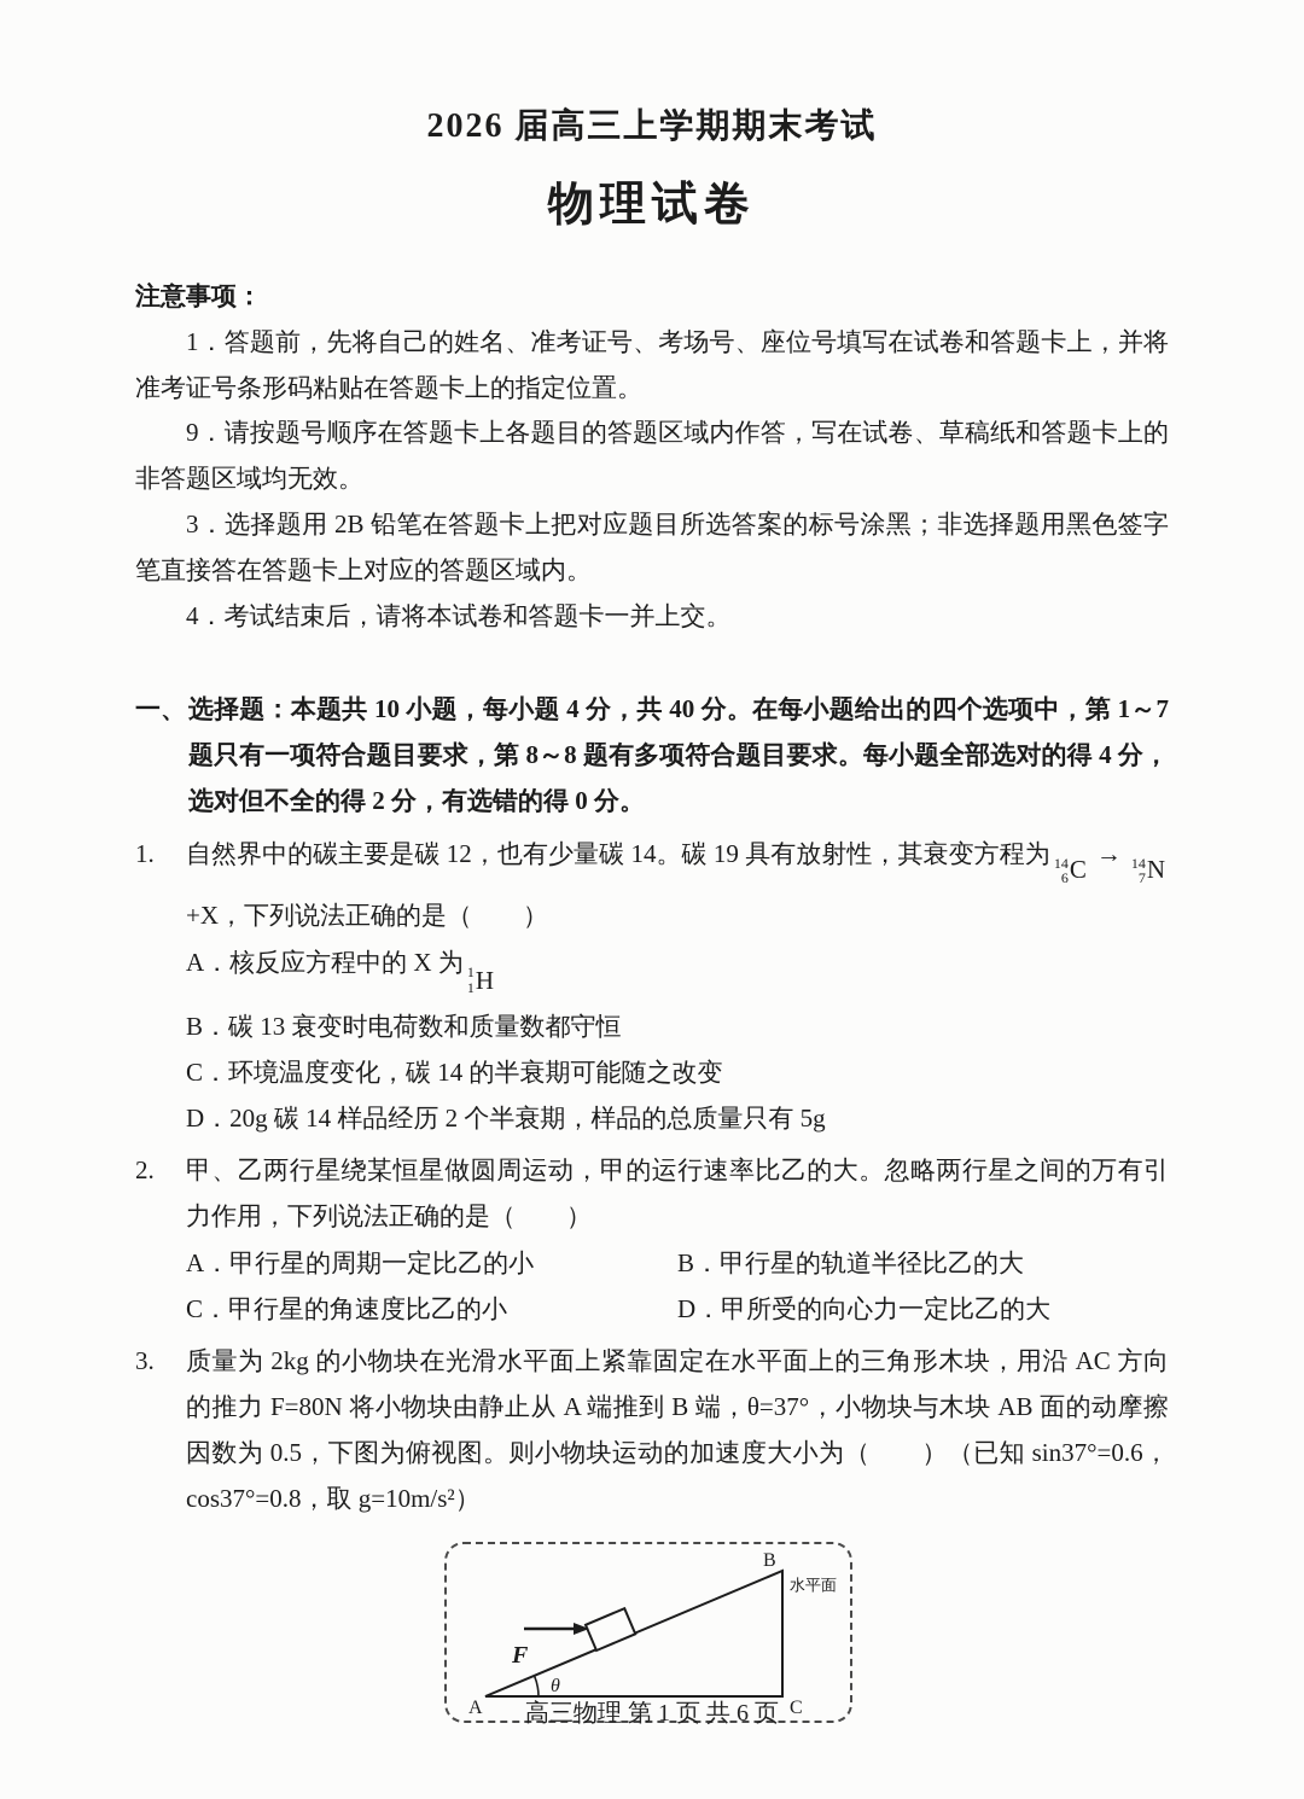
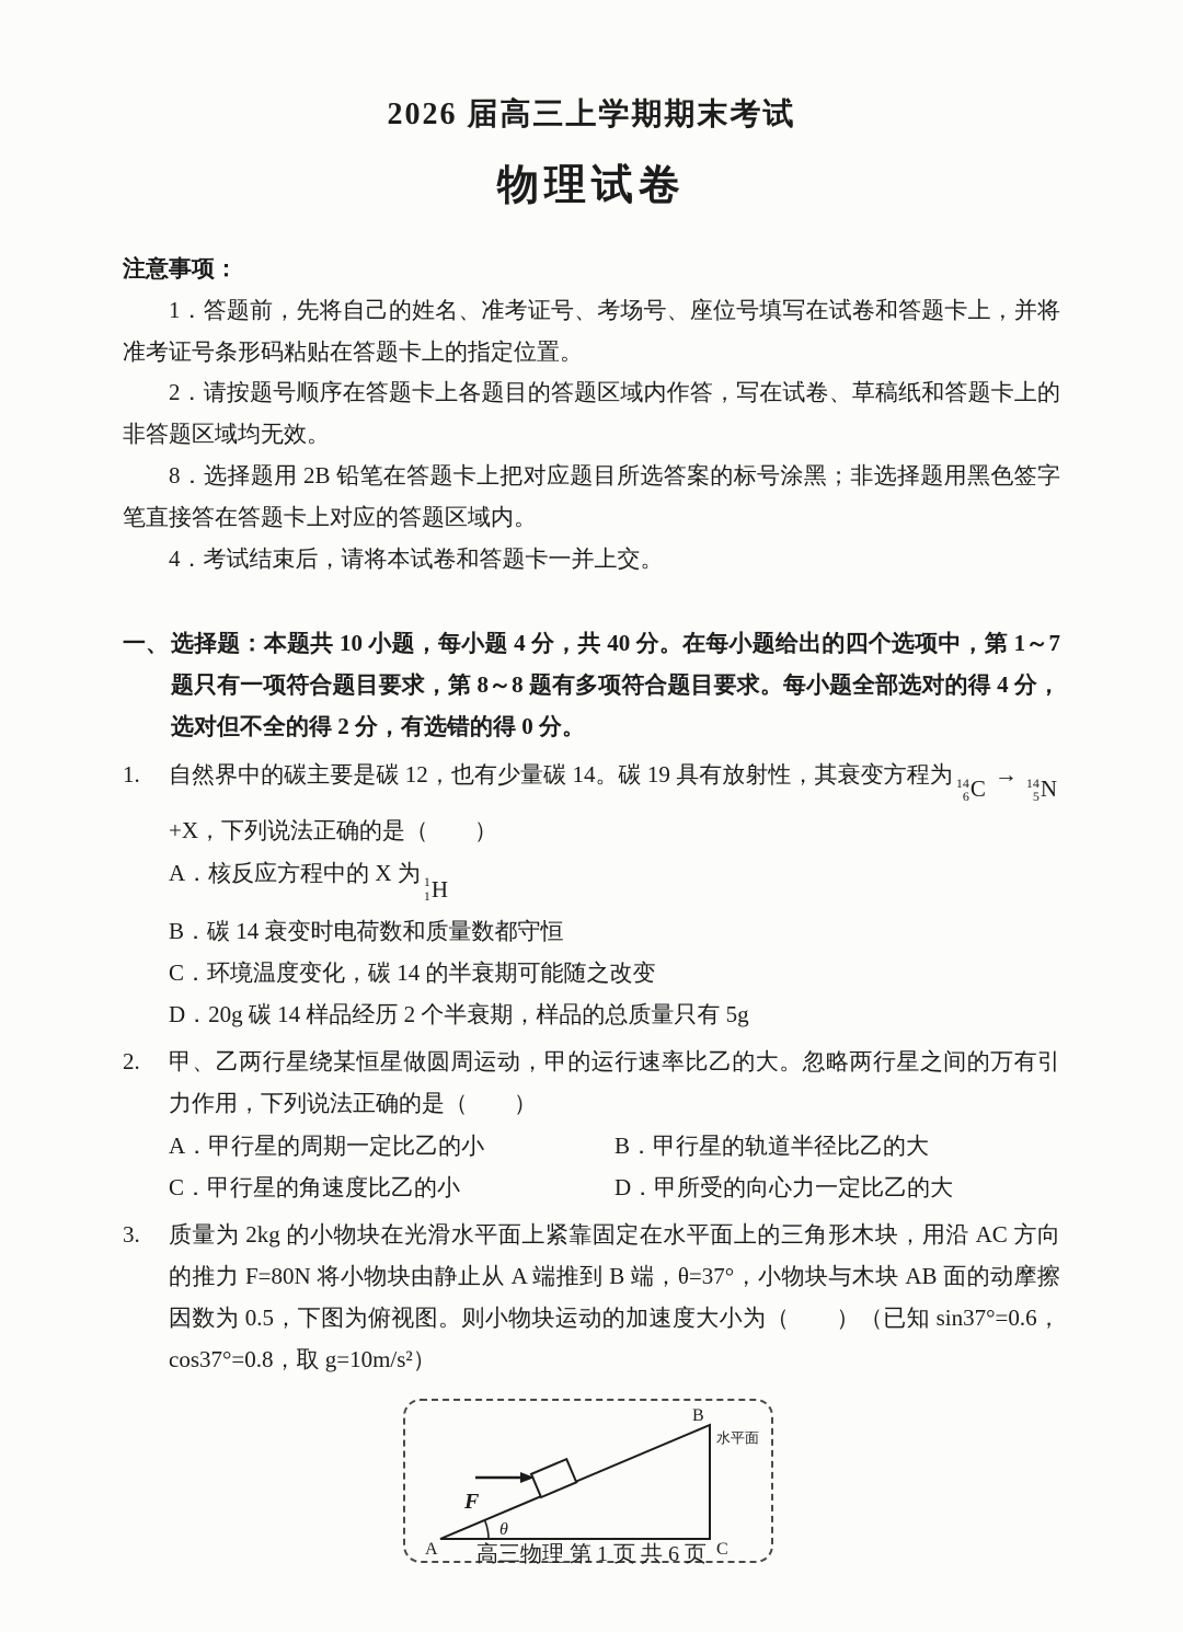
  2026 届高三上学期期末考试
  物理试卷
  注意事项：
  1．答题前，先将自己的姓名、准考证号、考场号、座位号填写在试卷和答题卡上，并将准考证号条形码粘贴在答题卡上的指定位置。
- 9．请按题号顺序在答题卡上各题目的答题区域内作答，写在试卷、草稿纸和答题卡上的非答题区域均无效。
+ 2．请按题号顺序在答题卡上各题目的答题区域内作答，写在试卷、草稿纸和答题卡上的非答题区域均无效。
- 3．选择题用 2B 铅笔在答题卡上把对应题目所选答案的标号涂黑；非选择题用黑色签字笔直接答在答题卡上对应的答题区域内。
+ 8．选择题用 2B 铅笔在答题卡上把对应题目所选答案的标号涂黑；非选择题用黑色签字笔直接答在答题卡上对应的答题区域内。
  4．考试结束后，请将本试卷和答题卡一并上交。
  一、
  选择题：本题共 10 小题，每小题 4 分，共 40 分。在每小题给出的四个选项中，第 1～7 题只有一项符合题目要求，第 8～8 题有多项符合题目要求。每小题全部选对的得 4 分，选对但不全的得 2 分，有选错的得 0 分。
  1.
  自然界中的碳主要是碳 12，也有少量碳 14。碳 19 具有放射性，其衰变方程为
  14
  6
  C
  →
  14
- 7
+ 5
  N
  +X，下列说法正确的是（ ）
  A．核反应方程中的 X 为
  1
  1
  H
- B．碳 13 衰变时电荷数和质量数都守恒
+ B．碳 14 衰变时电荷数和质量数都守恒
  C．环境温度变化，碳 14 的半衰期可能随之改变
  D．20g 碳 14 样品经历 2 个半衰期，样品的总质量只有 5g
  2.
  甲、乙两行星绕某恒星做圆周运动，甲的运行速率比乙的大。忽略两行星之间的万有引力作用，下列说法正确的是（ ）
  A．甲行星的周期一定比乙的小
  B．甲行星的轨道半径比乙的大
  C．甲行星的角速度比乙的小
  D．甲所受的向心力一定比乙的大
  3.
  质量为 2kg 的小物块在光滑水平面上紧靠固定在水平面上的三角形木块，用沿 AC 方向的推力 F=80N 将小物块由静止从 A 端推到 B 端，θ=37°，小物块与木块 AB 面的动摩擦因数为 0.5，下图为俯视图。则小物块运动的加速度大小为（ ）（已知 sin37°=0.6，cos37°=0.8，取 g=10m/s²）
  F
  θ
  A
  B
  C
  水平面
  高三物理 第 1 页 共 6 页
